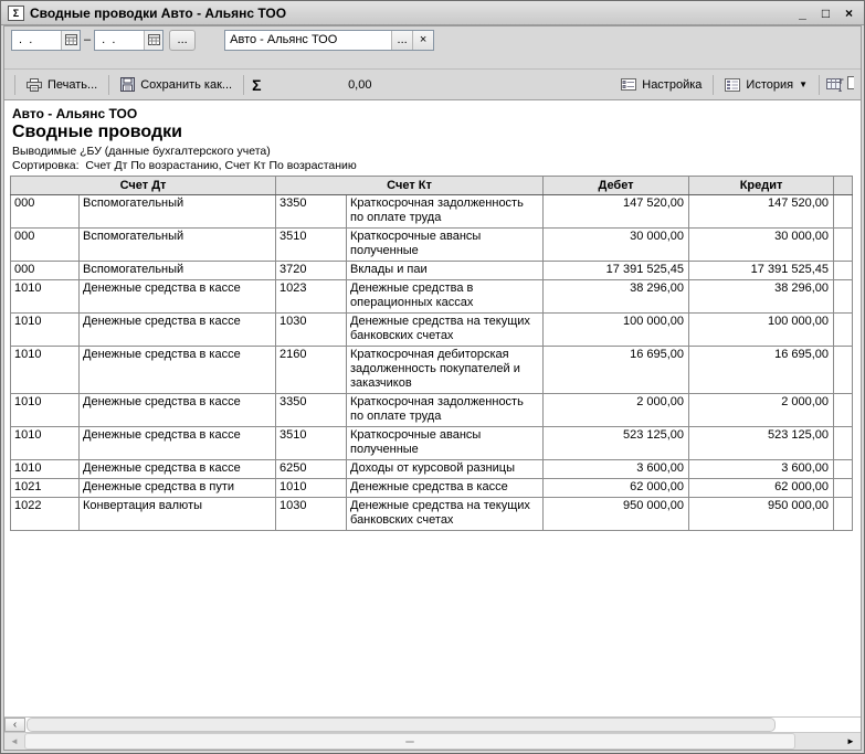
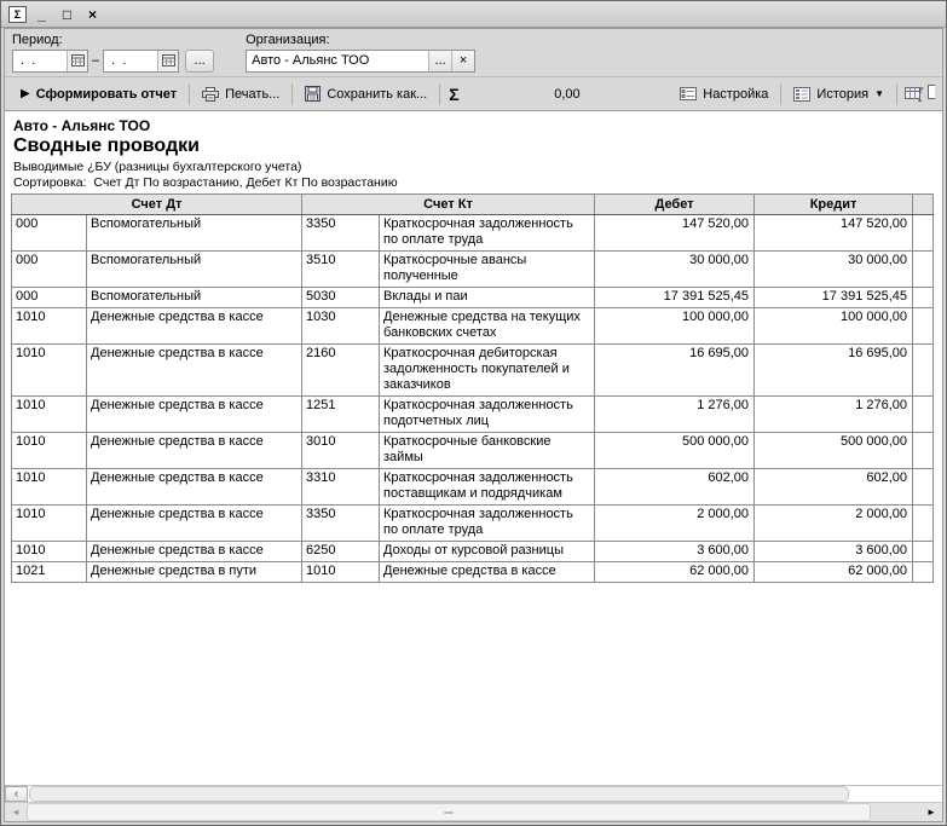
  Σ
- Сводные проводки Авто - Альянс ТОО
  _
  □
  ×
+ Период:
  . .
  –
  . .
  ...
+ Организация:
  Авто - Альянс ТОО
  ...
  ×
+ ▶
+ Сформировать отчет
  Печать...
  Сохранить как...
  Σ
  0,00
  Настройка
  История
  ▼
  Авто - Альянс ТОО
  Сводные проводки
- Выводимые ¿БУ (данные бухгалтерского учета)
+ Выводимые ¿БУ (разницы бухгалтерского учета)
- Сортировка: Счет Дт По возрастанию, Счет Кт По возрастанию
+ Сортировка: Счет Дт По возрастанию, Дебет Кт По возрастанию
  Счет Дт	Счет Кт	Дебет	Кредит
  000	Вспомогательный	3350	Краткосрочная задолженность по оплате труда	147 520,00	147 520,00
  000	Вспомогательный	3510	Краткосрочные авансы полученные	30 000,00	30 000,00
- 000	Вспомогательный	3720	Вклады и паи	17 391 525,45	17 391 525,45
+ 000	Вспомогательный	5030	Вклады и паи	17 391 525,45	17 391 525,45
- 1010	Денежные средства в кассе	1023	Денежные средства в операционных кассах	38 296,00	38 296,00
  1010	Денежные средства в кассе	1030	Денежные средства на текущих банковских счетах	100 000,00	100 000,00
  1010	Денежные средства в кассе	2160	Краткосрочная дебиторская задолженность покупателей и заказчиков	16 695,00	16 695,00
+ 1010	Денежные средства в кассе	1251	Краткосрочная задолженность подотчетных лиц	1 276,00	1 276,00
+ 1010	Денежные средства в кассе	3010	Краткосрочные банковские займы	500 000,00	500 000,00
+ 1010	Денежные средства в кассе	3310	Краткосрочная задолженность поставщикам и подрядчикам	602,00	602,00
  1010	Денежные средства в кассе	3350	Краткосрочная задолженность по оплате труда	2 000,00	2 000,00
- 1010	Денежные средства в кассе	3510	Краткосрочные авансы полученные	523 125,00	523 125,00
  1010	Денежные средства в кассе	6250	Доходы от курсовой разницы	3 600,00	3 600,00
  1021	Денежные средства в пути	1010	Денежные средства в кассе	62 000,00	62 000,00
- 1022	Конвертация валюты	1030	Денежные средства на текущих банковских счетах	950 000,00	950 000,00
  ‹
  ◄
  ►
